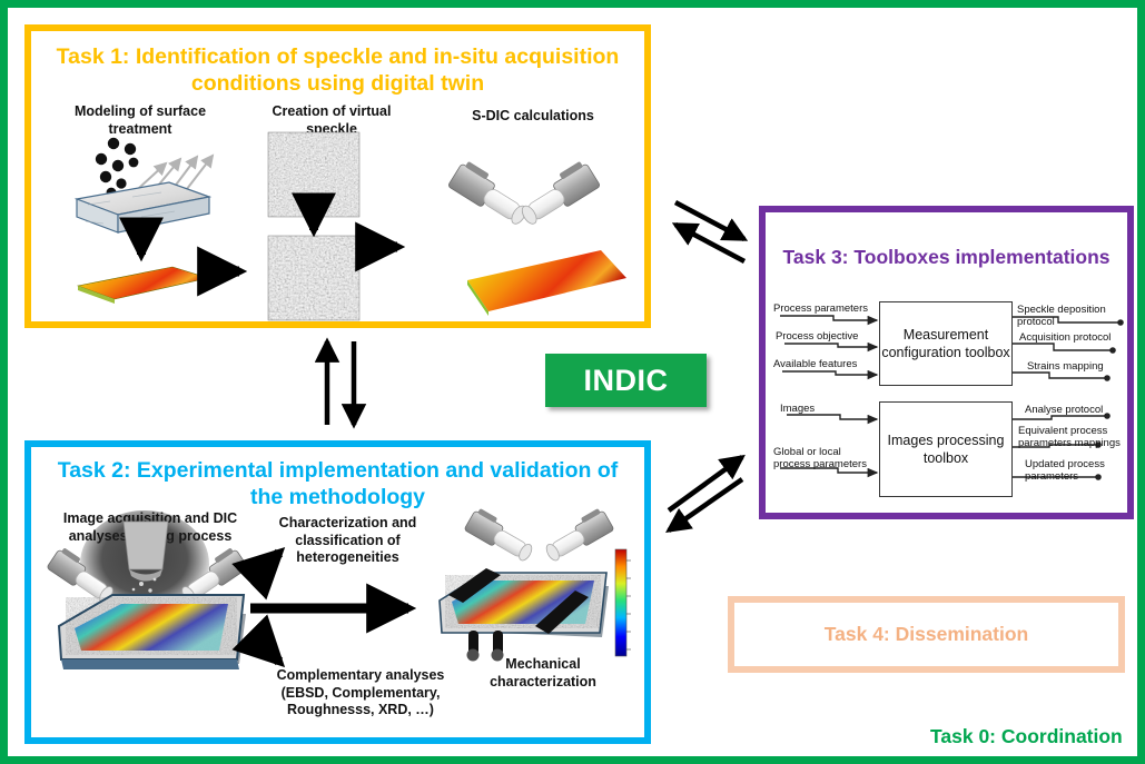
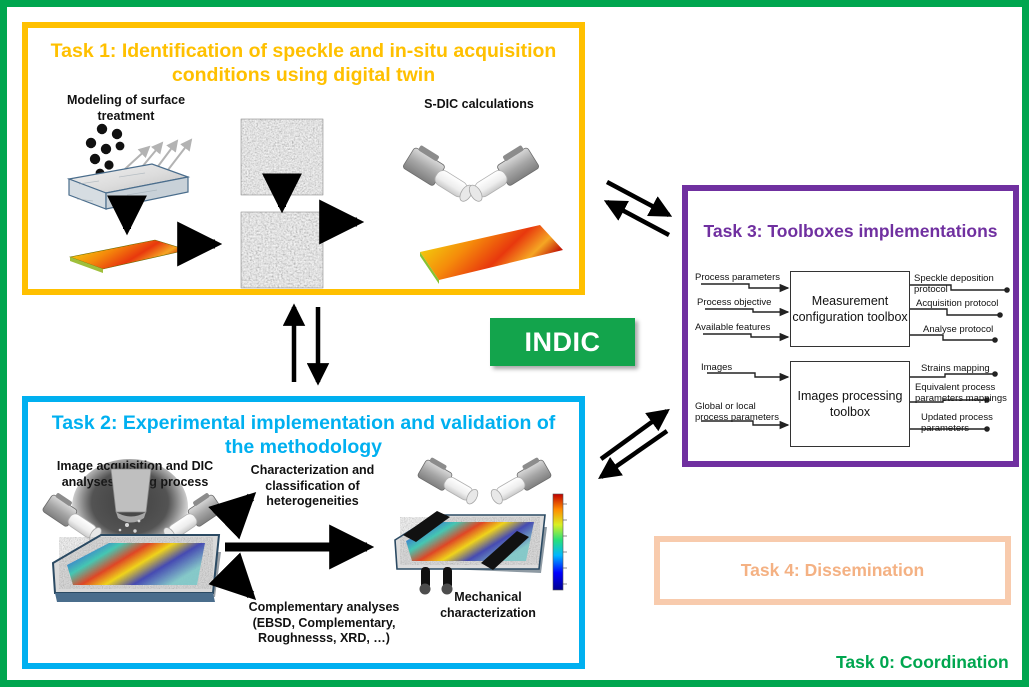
  Task 1: Identification of speckle and in-situ acquisition conditions using digital twin
  Modeling of surface treatment
- Creation of virtual speckle
  S-DIC calculations
  Task 2: Experimental implementation and validation of the methodology
  Characterization and classification of heterogeneities
  Complementary analyses (EBSD, Complementary, Roughnesss, XRD, …)
  Mechanical characterization
  Task 3: Toolboxes implementations
  Measurement configuration toolbox
  Images processing toolbox
  Process parameters
  Process objective
  Available features
  Speckle deposition protocol
  Acquisition protocol
- Strains mapping
+ Analyse protocol
  Images
  Global or local process parameters
- Analyse protocol
+ Strains mapping
  Equivalent process parameters mappings
  Updated process parameters
  Task 4: Dissemination
  Task 0: Coordination
  INDIC
